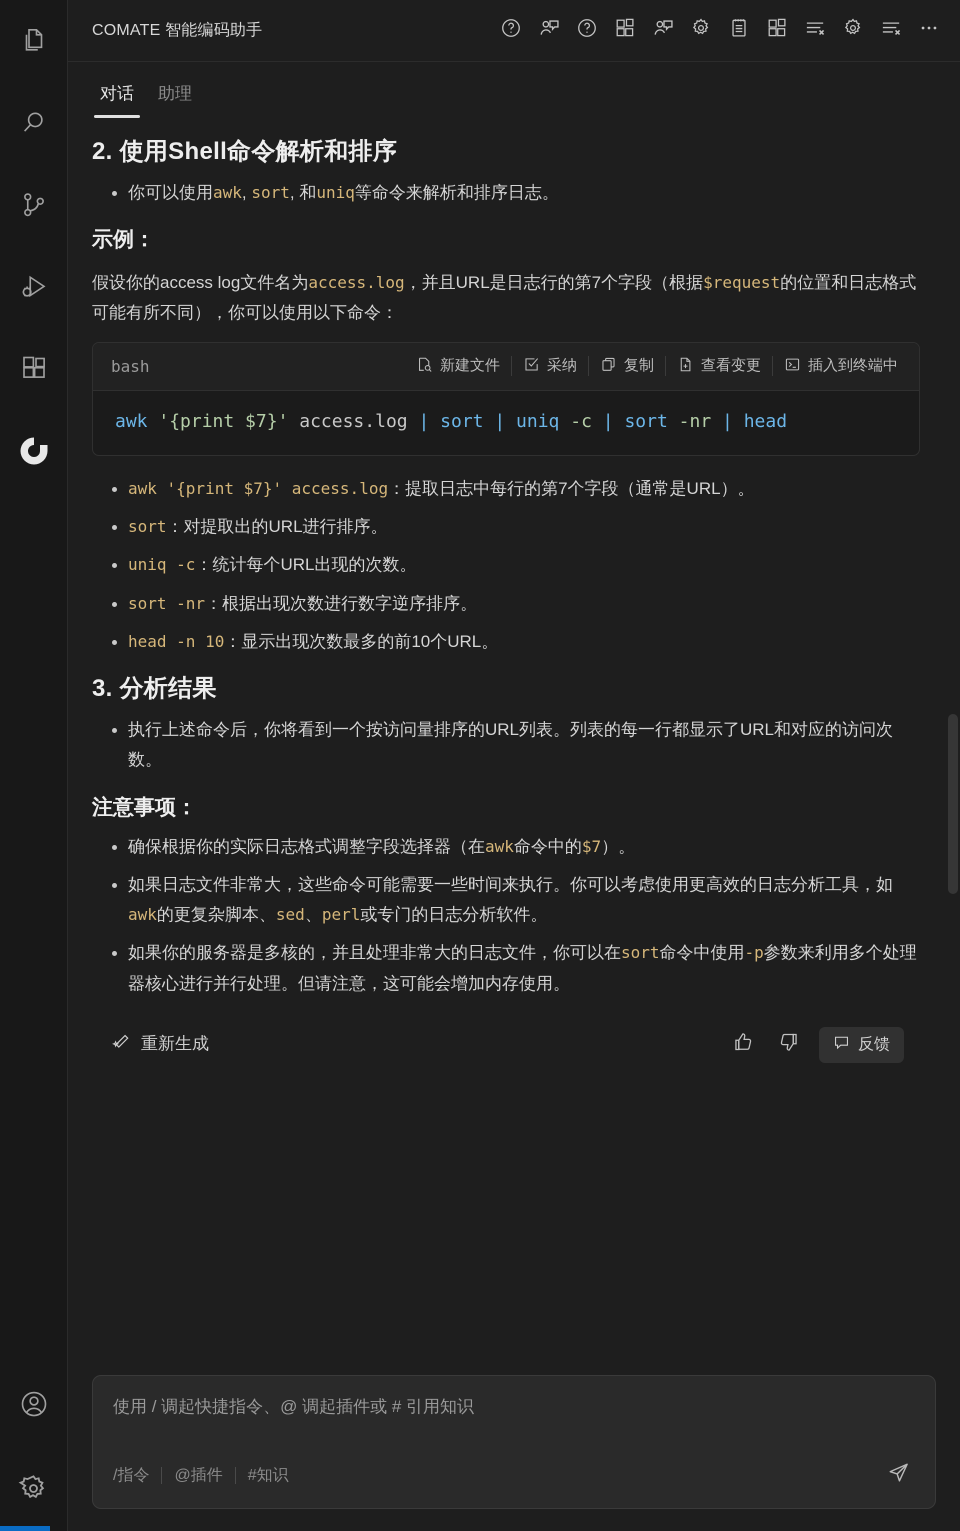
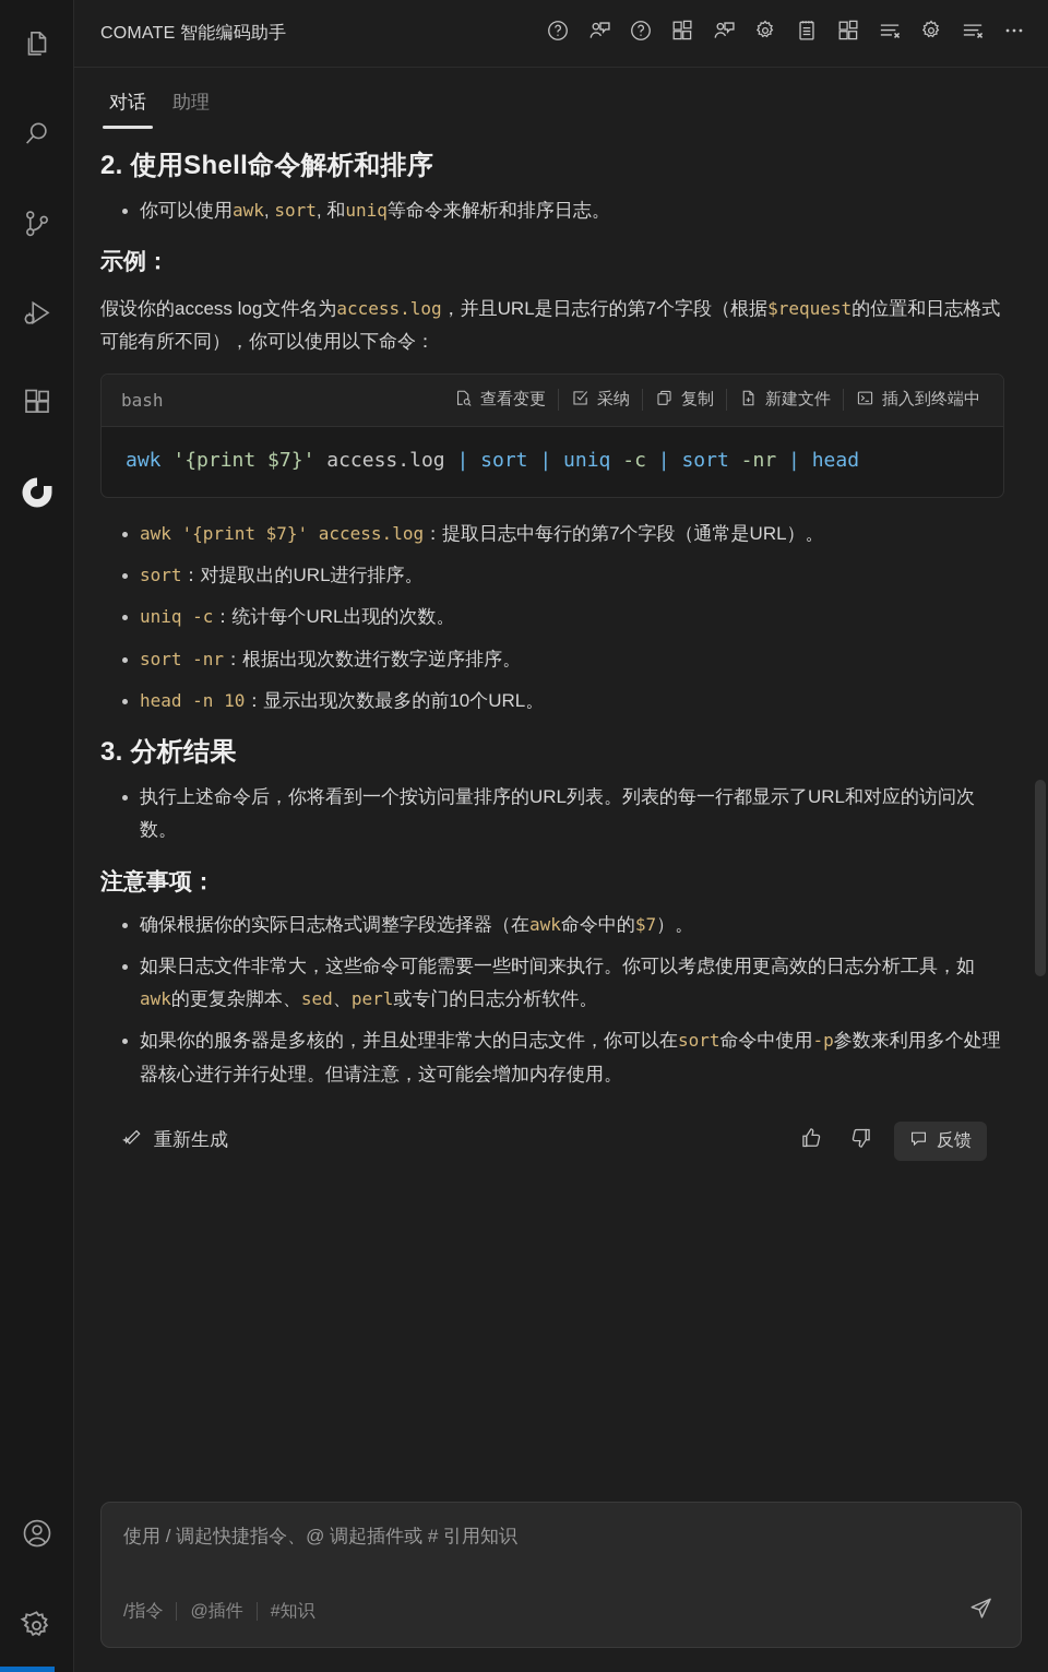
  COMATE 智能编码助手
  对话
  助理
  2. 使用Shell命令解析和排序
  你可以使用awk, sort, 和uniq等命令来解析和排序日志。
  示例：
  假设你的access log文件名为access.log，并且URL是日志行的第7个字段（根据$request的位置和日志格式可能有所不同），你可以使用以下命令：
  bash
- 新建文件
+ 查看变更
  采纳
  复制
- 查看变更
+ 新建文件
  插入到终端中
  awk '{print $7}' access.log | sort | uniq -c | sort -nr | head
  awk '{print $7}' access.log：提取日志中每行的第7个字段（通常是URL）。
  sort：对提取出的URL进行排序。
  uniq -c：统计每个URL出现的次数。
  sort -nr：根据出现次数进行数字逆序排序。
  head -n 10：显示出现次数最多的前10个URL。
  3. 分析结果
  执行上述命令后，你将看到一个按访问量排序的URL列表。列表的每一行都显示了URL和对应的访问次数。
  注意事项：
  确保根据你的实际日志格式调整字段选择器（在awk命令中的$7）。
  如果日志文件非常大，这些命令可能需要一些时间来执行。你可以考虑使用更高效的日志分析工具，如awk的更复杂脚本、sed、perl或专门的日志分析软件。
  如果你的服务器是多核的，并且处理非常大的日志文件，你可以在sort命令中使用-p参数来利用多个处理器核心进行并行处理。但请注意，这可能会增加内存使用。
  重新生成
  反馈
  使用 / 调起快捷指令、@ 调起插件或 # 引用知识
  /指令
  @插件
  #知识
